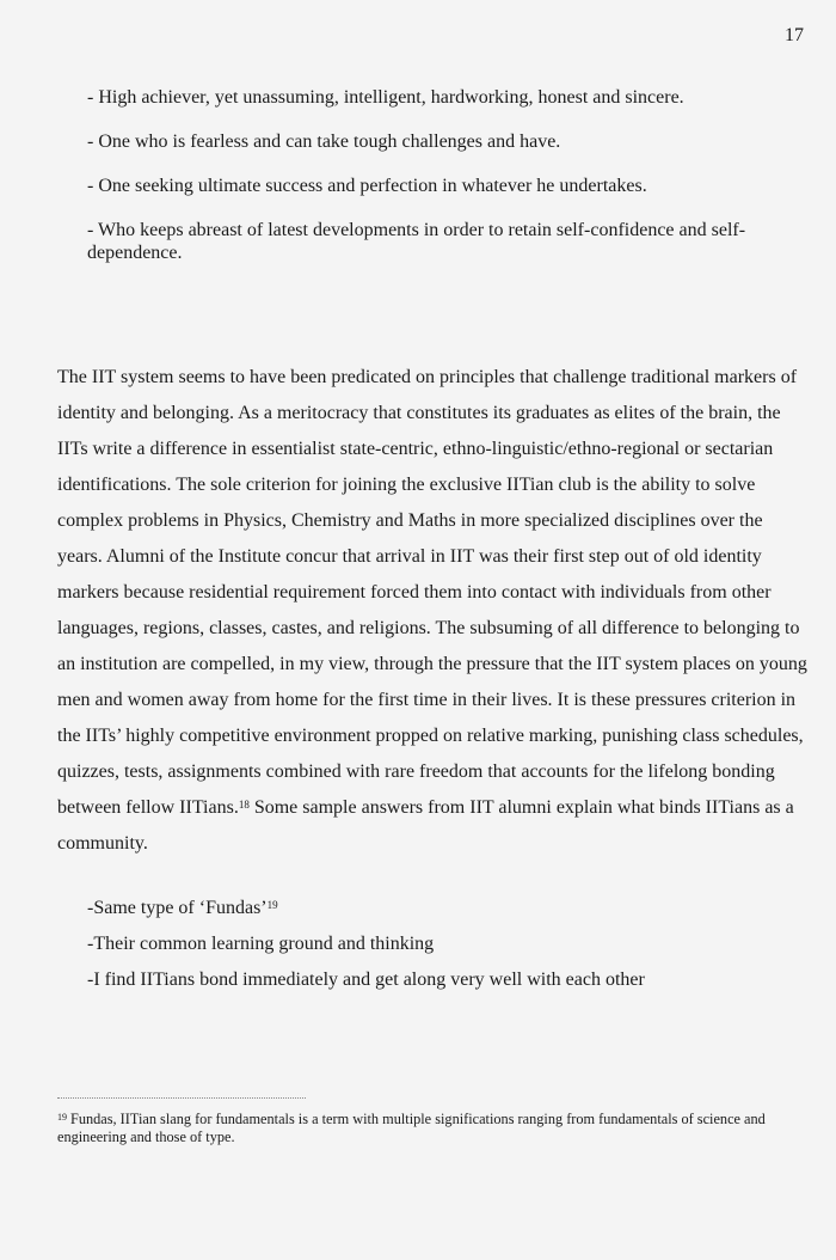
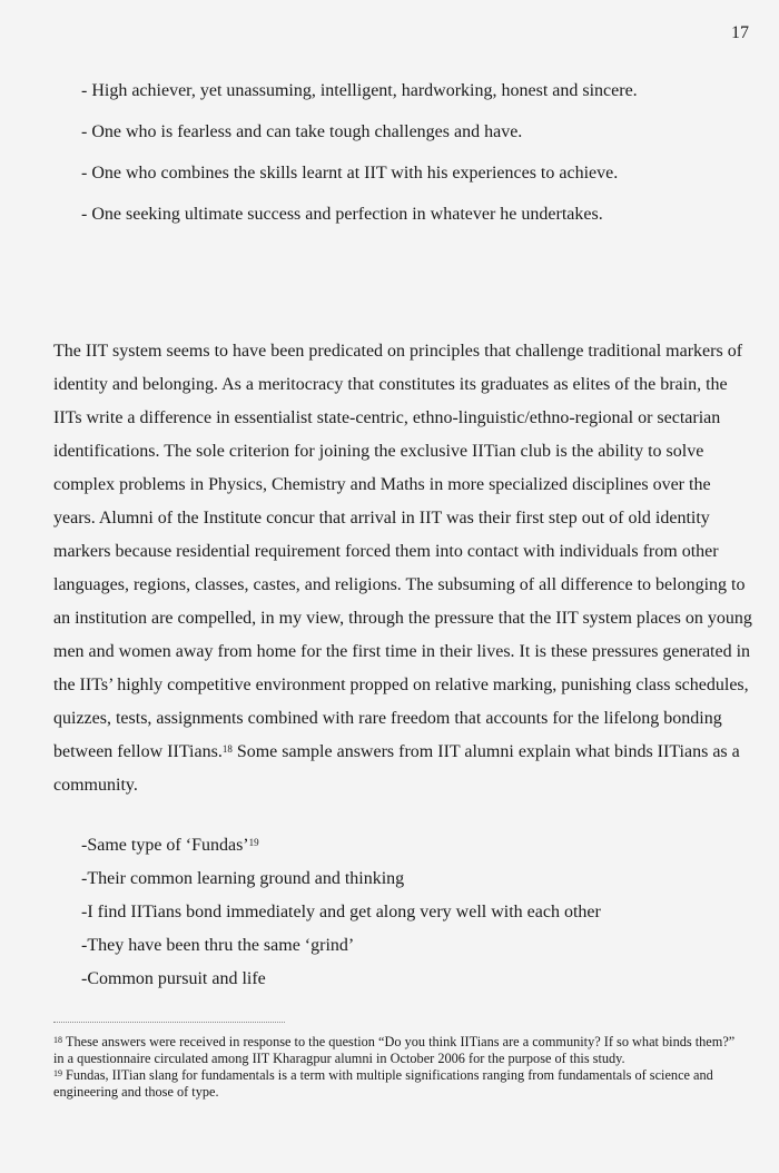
  17
  - High achiever, yet unassuming, intelligent, hardworking, honest and sincere.
  - One who is fearless and can take tough challenges and have.
+ - One who combines the skills learnt at IIT with his experiences to achieve.
  - One seeking ultimate success and perfection in whatever he undertakes.
- - Who keeps abreast of latest developments in order to retain self-confidence and self-dependence.
- The IIT system seems to have been predicated on principles that challenge traditional markers of identity and belonging. As a meritocracy that constitutes its graduates as elites of the brain, the IITs write a difference in essentialist state-centric, ethno-linguistic/ethno-regional or sectarian identifications. The sole criterion for joining the exclusive IITian club is the ability to solve complex problems in Physics, Chemistry and Maths in more specialized disciplines over the years. Alumni of the Institute concur that arrival in IIT was their first step out of old identity markers because residential requirement forced them into contact with individuals from other languages, regions, classes, castes, and religions. The subsuming of all difference to belonging to an institution are compelled, in my view, through the pressure that the IIT system places on young men and women away from home for the first time in their lives. It is these pressures criterion in the IITs’ highly competitive environment propped on relative marking, punishing class schedules, quizzes, tests, assignments combined with rare freedom that accounts for the lifelong bonding between fellow IITians.18 Some sample answers from IIT alumni explain what binds IITians as a community.
+ The IIT system seems to have been predicated on principles that challenge traditional markers of identity and belonging. As a meritocracy that constitutes its graduates as elites of the brain, the IITs write a difference in essentialist state-centric, ethno-linguistic/ethno-regional or sectarian identifications. The sole criterion for joining the exclusive IITian club is the ability to solve complex problems in Physics, Chemistry and Maths in more specialized disciplines over the years. Alumni of the Institute concur that arrival in IIT was their first step out of old identity markers because residential requirement forced them into contact with individuals from other languages, regions, classes, castes, and religions. The subsuming of all difference to belonging to an institution are compelled, in my view, through the pressure that the IIT system places on young men and women away from home for the first time in their lives. It is these pressures generated in the IITs’ highly competitive environment propped on relative marking, punishing class schedules, quizzes, tests, assignments combined with rare freedom that accounts for the lifelong bonding between fellow IITians.18 Some sample answers from IIT alumni explain what binds IITians as a community.
  -Same type of ‘Fundas’19
  -Their common learning ground and thinking
  -I find IITians bond immediately and get along very well with each other
+ -They have been thru the same ‘grind’
+ -Common pursuit and life
+ 18 These answers were received in response to the question “Do you think IITians are a community? If so what binds them?” in a questionnaire circulated among IIT Kharagpur alumni in October 2006 for the purpose of this study.
  19 Fundas, IITian slang for fundamentals is a term with multiple significations ranging from fundamentals of science and engineering and those of type.
